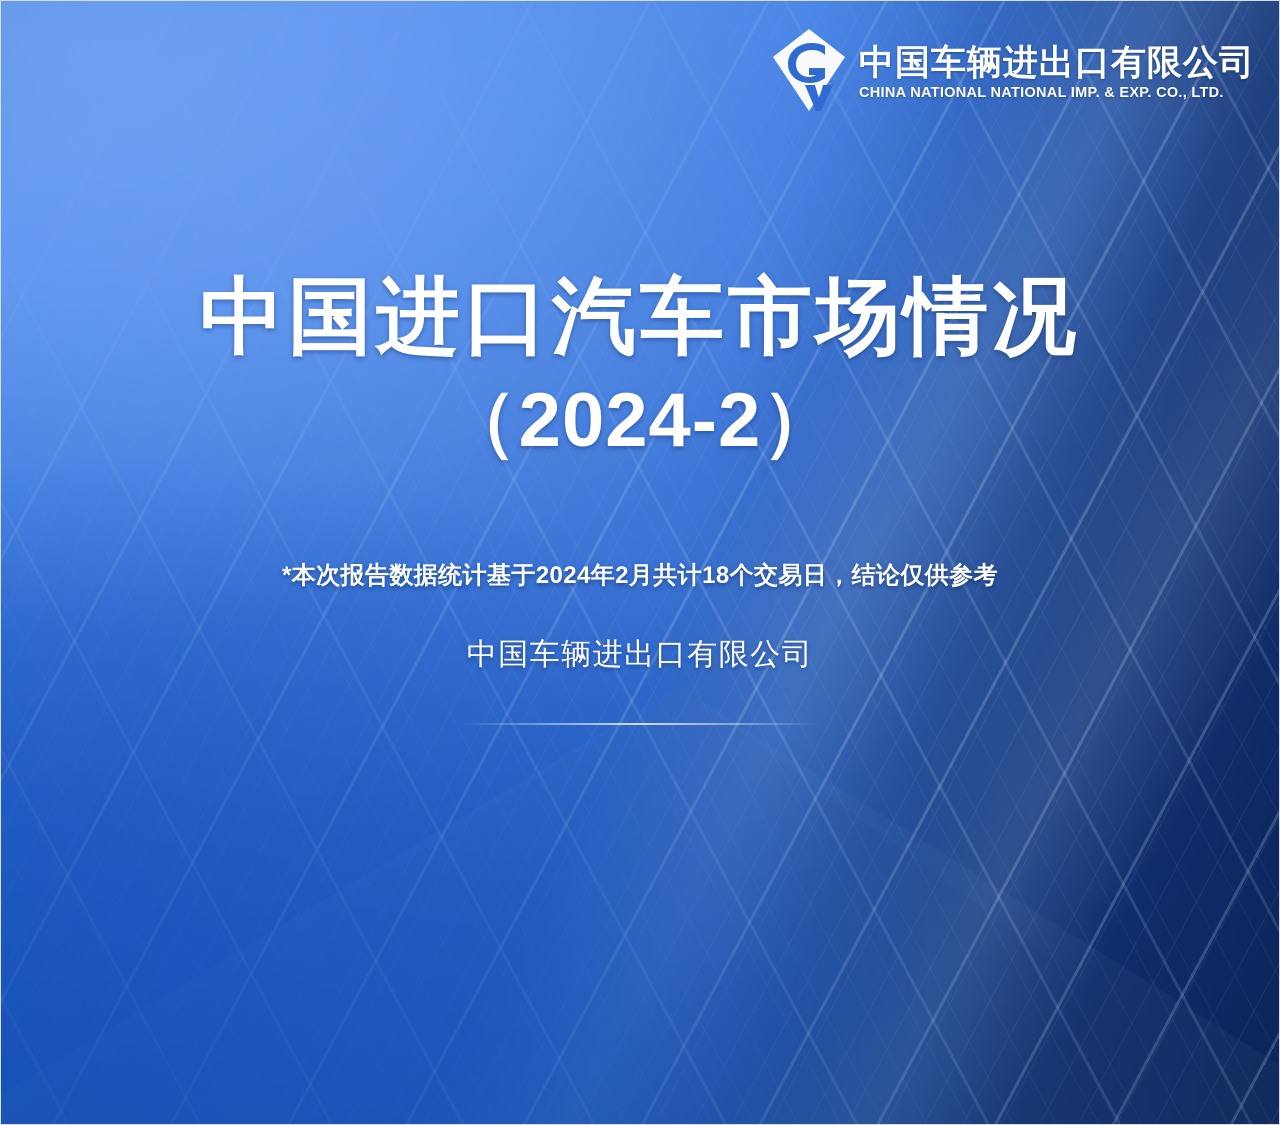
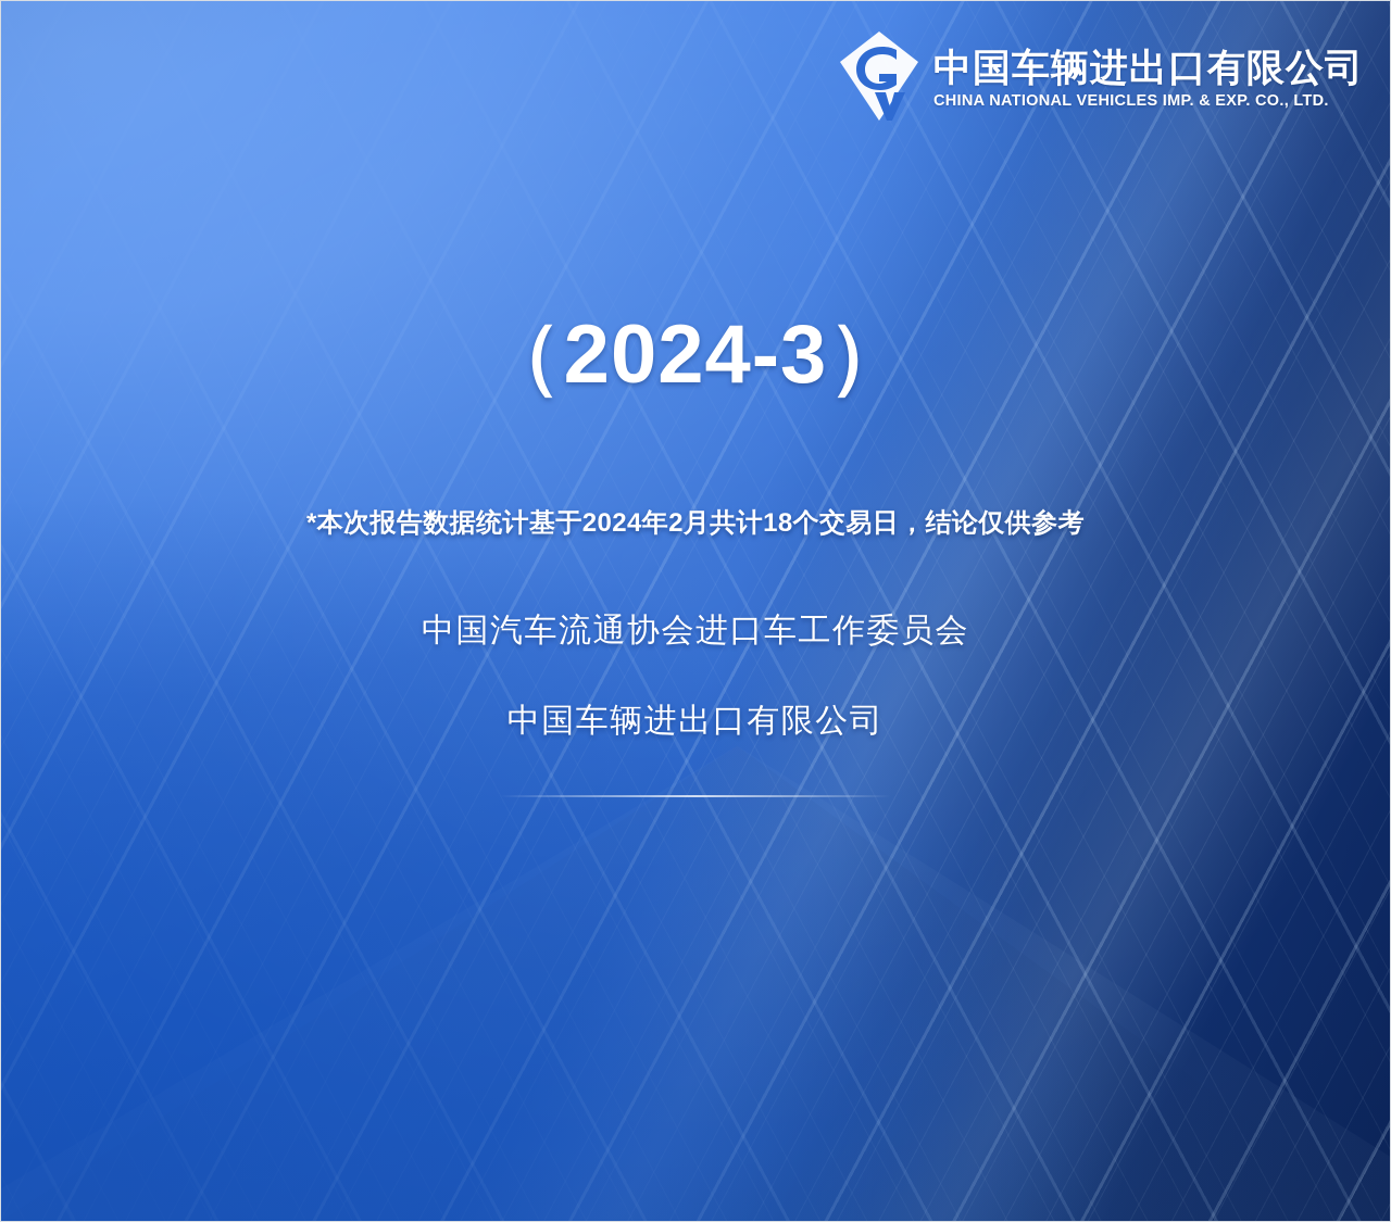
  中国车辆进出口有限公司
- CHINA NATIONAL NATIONAL IMP. & EXP. CO., LTD.
+ CHINA NATIONAL VEHICLES IMP. & EXP. CO., LTD.
- 中国进口汽车市场情况
- （2024-2）
+ （2024-3）
  *本次报告数据统计基于2024年2月共计18个交易日，结论仅供参考
+ 中国汽车流通协会进口车工作委员会
  中国车辆进出口有限公司
